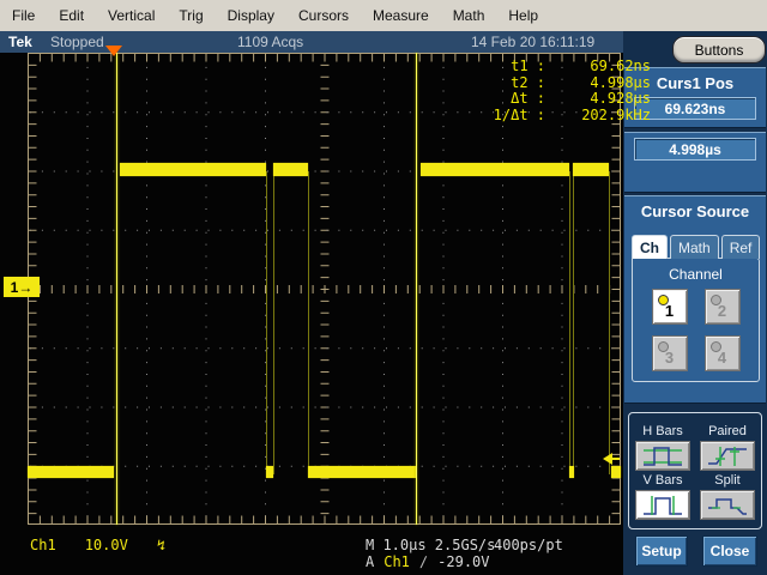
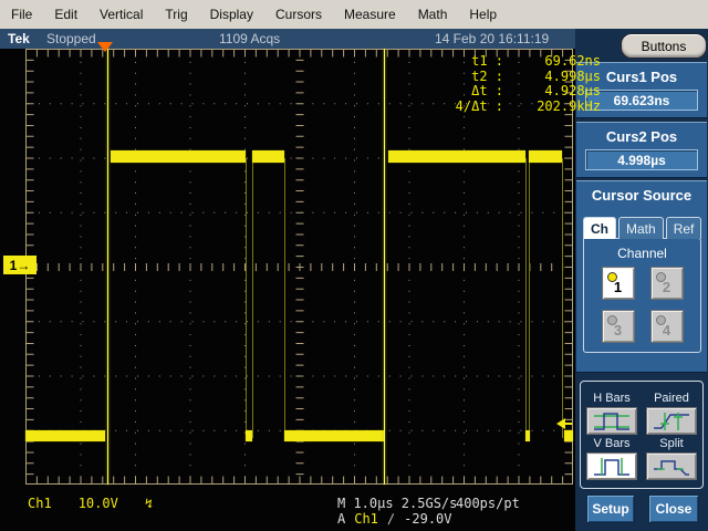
  File
  Edit
  Vertical
  Trig
  Display
  Cursors
  Measure
  Math
  Help
  Tek
  Stopped
  1109 Acqs
  14 Feb 20 16:11:19
  t1 :
  69.62ns
  t2 :
  4.998µs
  Δt :
  4.928µs
- 1/Δt :
+ 4/Δt :
  202.9kHz
  1→
  Ch1
  10.0V
  ↯
  M 1.0µs 2.5GS/s
  400ps/pt
  A
  Ch1
  ∕
  -29.0V
  Buttons
  Curs1 Pos
  69.623ns
+ Curs2 Pos
  4.998µs
  Cursor Source
  Ch
  Math
  Ref
  Channel
  1
  2
  3
  4
  H Bars
  Paired
  V Bars
  Split
  Setup
  Close
